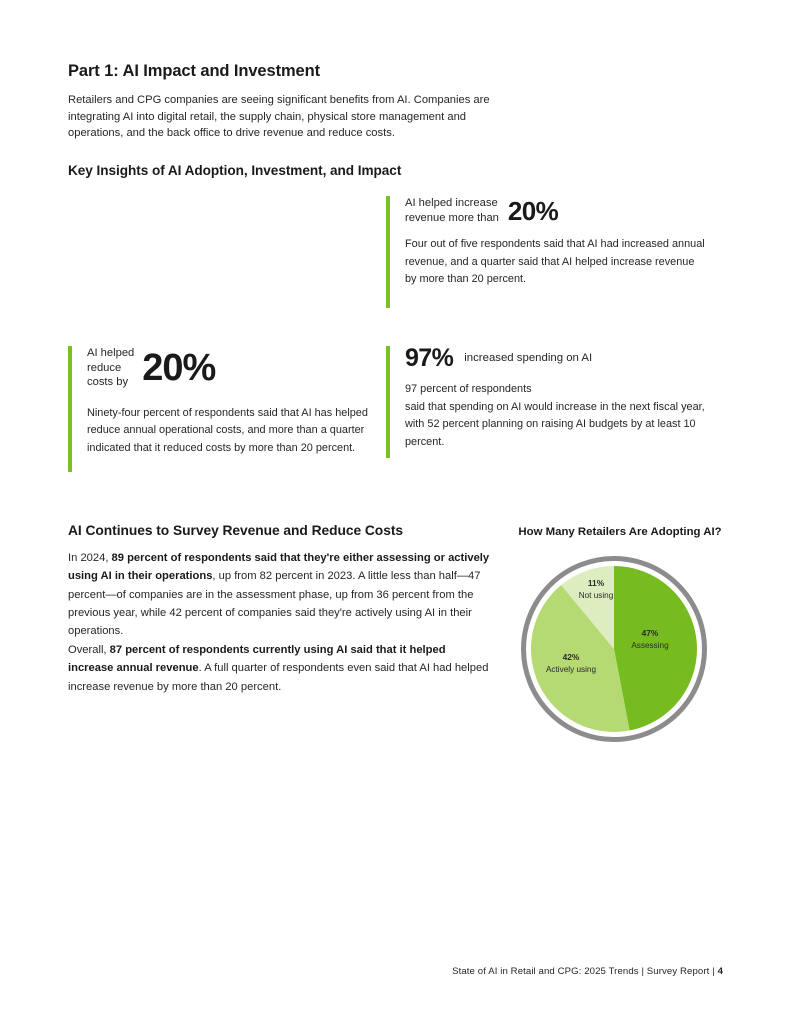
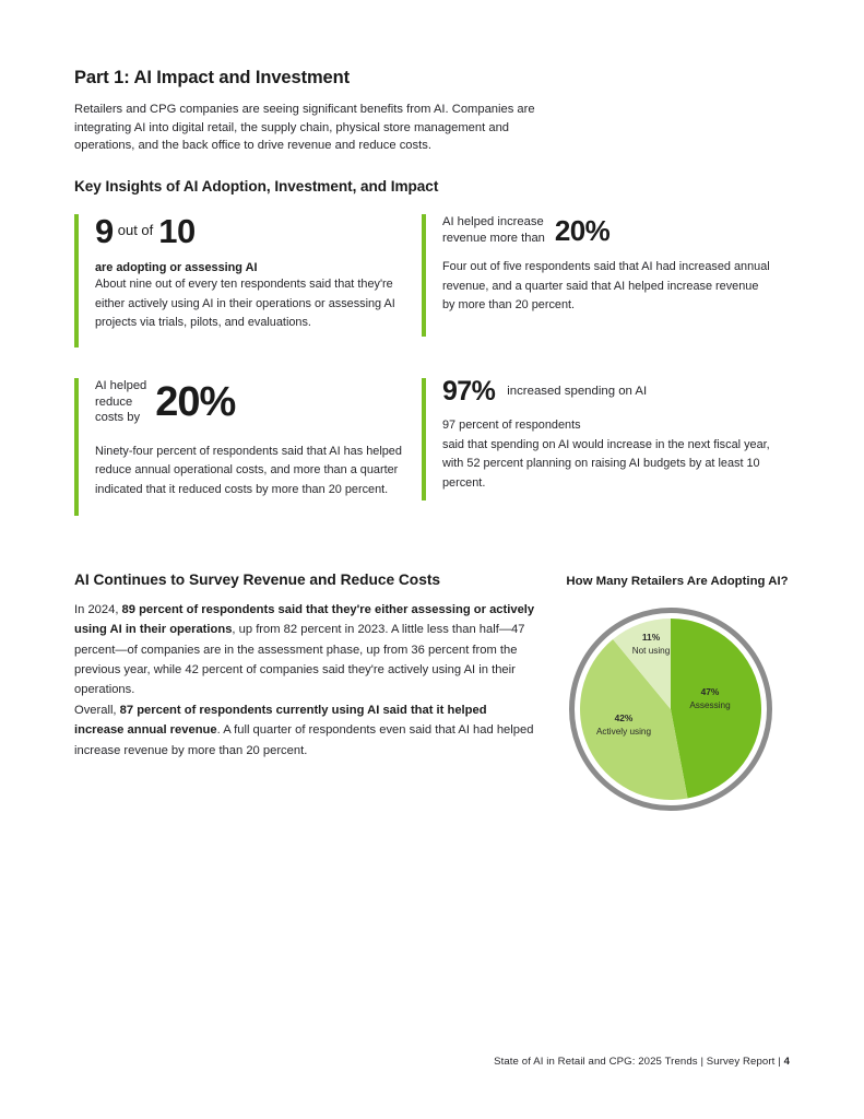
  Part 1: AI Impact and Investment
  Retailers and CPG companies are seeing significant benefits from AI. Companies are integrating AI into digital retail, the supply chain, physical store management and operations, and the back office to drive revenue and reduce costs.
  Key Insights of AI Adoption, Investment, and Impact
+ 9
+ out of
+ 10
+ are adopting or assessing AI
+ About nine out of every ten respondents said that they're either actively using AI in their operations or assessing AI projects via trials, pilots, and evaluations.
  AI helped increase
  revenue more than
  20%
  Four out of five respondents said that AI had increased annual revenue, and a quarter said that AI helped increase revenue by more than 20 percent.
  AI helped
  reduce
  costs by
  20%
  Ninety-four percent of respondents said that AI has helped reduce annual operational costs, and more than a quarter indicated that it reduced costs by more than 20 percent.
  97%
  increased spending on AI
  97 percent of respondents
  said that spending on AI would increase in the next fiscal year, with 52 percent planning on raising AI budgets by at least 10 percent.
  AI Continues to Survey Revenue and Reduce Costs
  In 2024, 89 percent of respondents said that they're either assessing or actively using AI in their operations, up from 82 percent in 2023. A little less than half—47 percent—of companies are in the assessment phase, up from 36 percent from the previous year, while 42 percent of companies said they're actively using AI in their operations.
  Overall, 87 percent of respondents currently using AI said that it helped increase annual revenue. A full quarter of respondents even said that AI had helped increase revenue by more than 20 percent.
  How Many Retailers Are Adopting AI?
  47%
  Assessing
  42%
  Actively using
  11%
  Not using
  State of AI in Retail and CPG: 2025 Trends | Survey Report | 4
